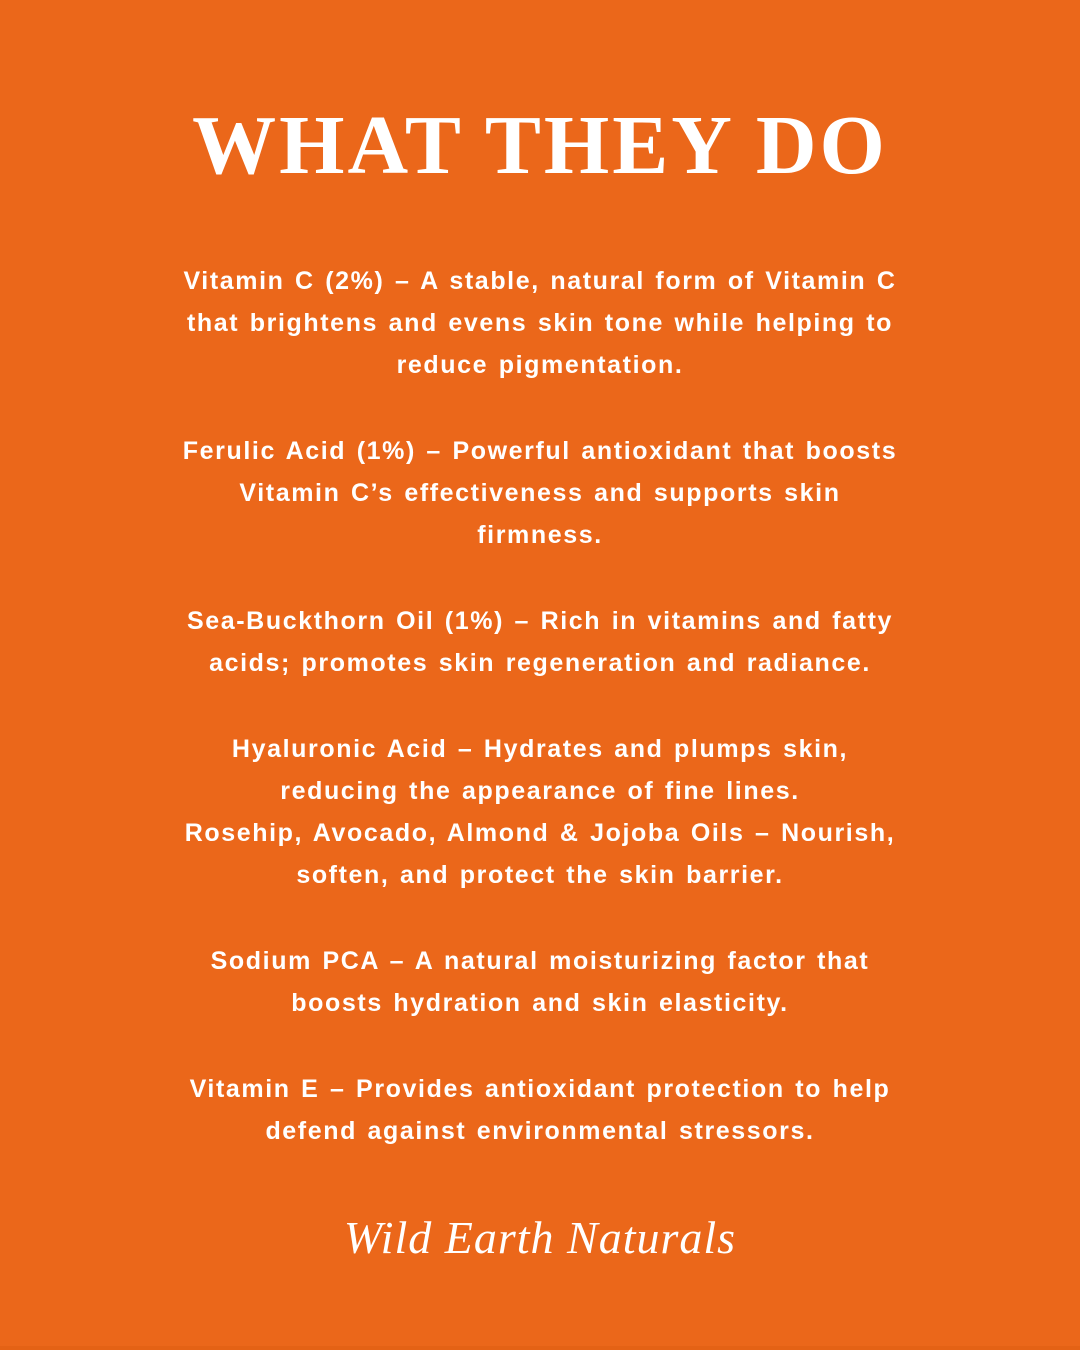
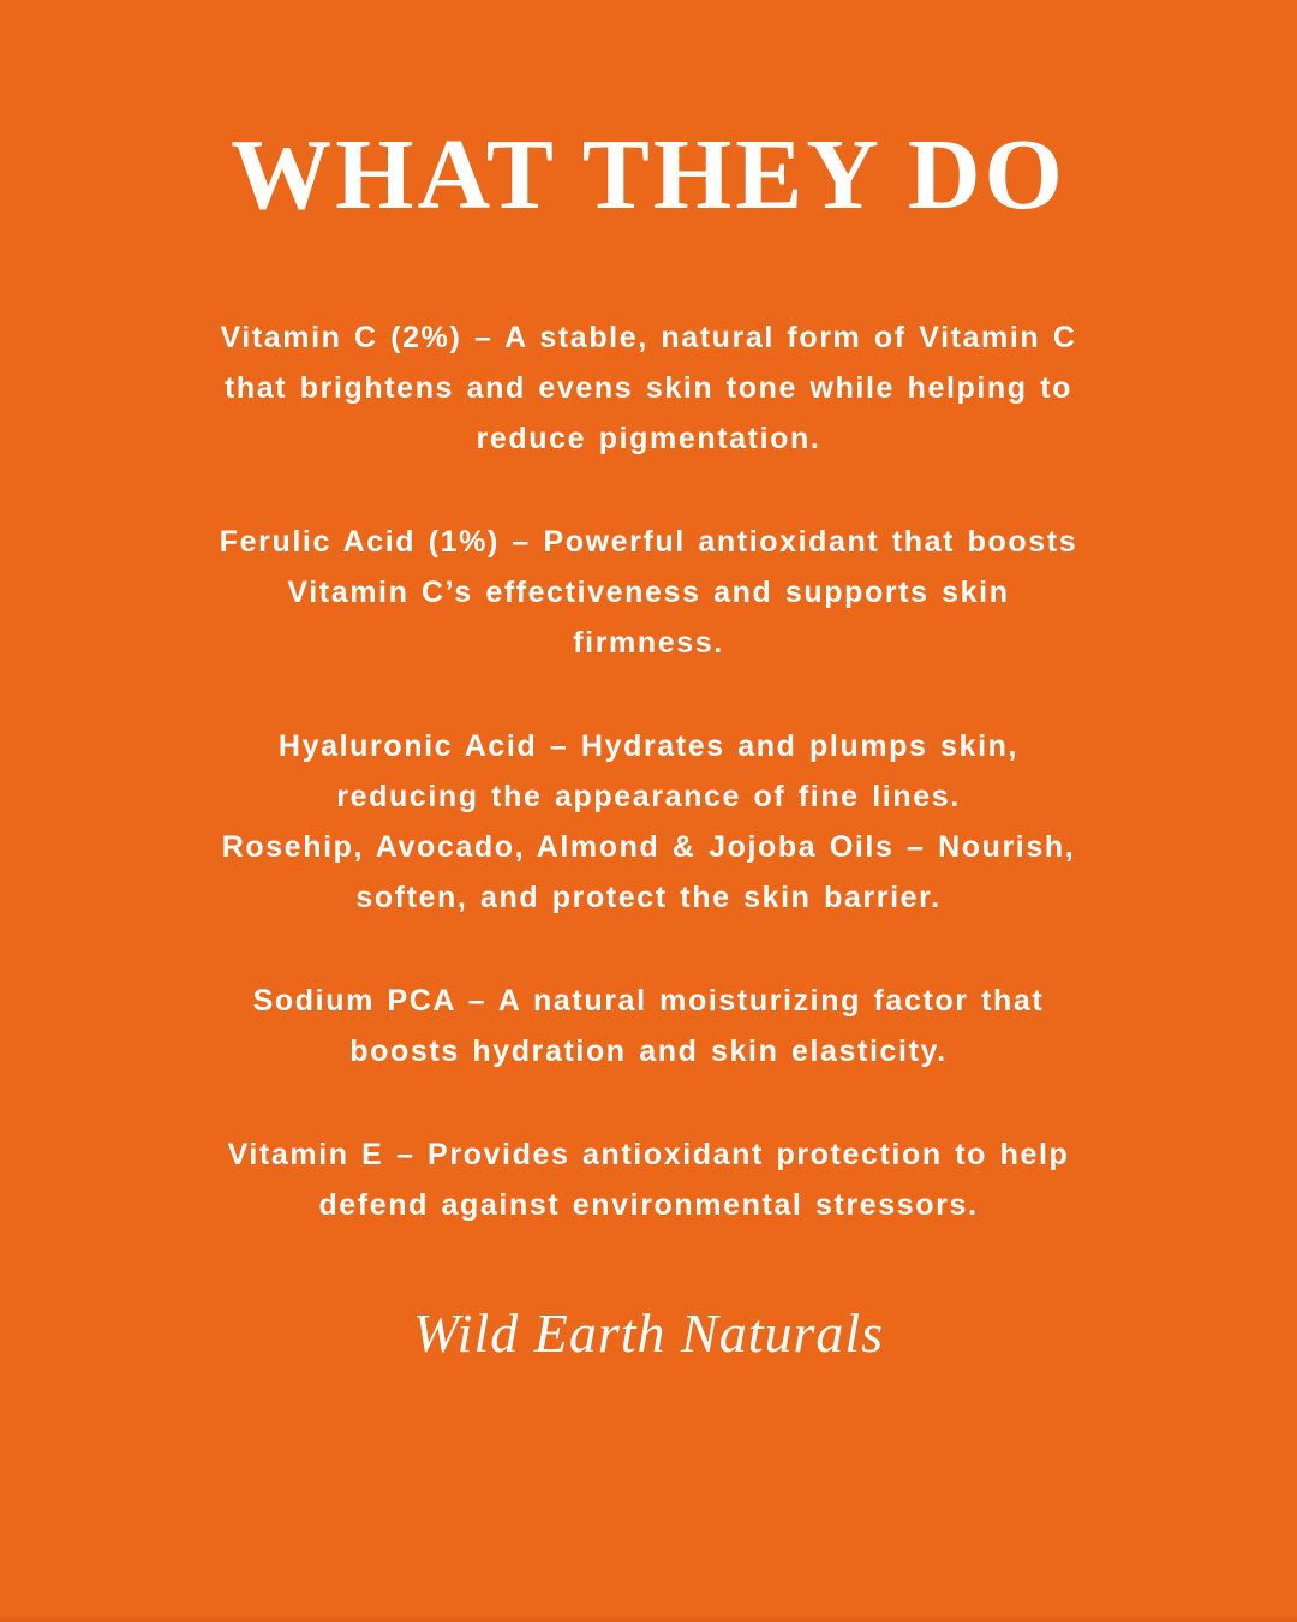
  WHAT THEY DO
  Vitamin C (2%) – A stable, natural form of Vitamin C
  that brightens and evens skin tone while helping to
  reduce pigmentation.
  Ferulic Acid (1%) – Powerful antioxidant that boosts
  Vitamin C’s effectiveness and supports skin
  firmness.
- Sea-Buckthorn Oil (1%) – Rich in vitamins and fatty
- acids; promotes skin regeneration and radiance.
  Hyaluronic Acid – Hydrates and plumps skin,
  reducing the appearance of fine lines.
  Rosehip, Avocado, Almond & Jojoba Oils – Nourish,
  soften, and protect the skin barrier.
  Sodium PCA – A natural moisturizing factor that
  boosts hydration and skin elasticity.
  Vitamin E – Provides antioxidant protection to help
  defend against environmental stressors.
  Wild Earth Naturals
